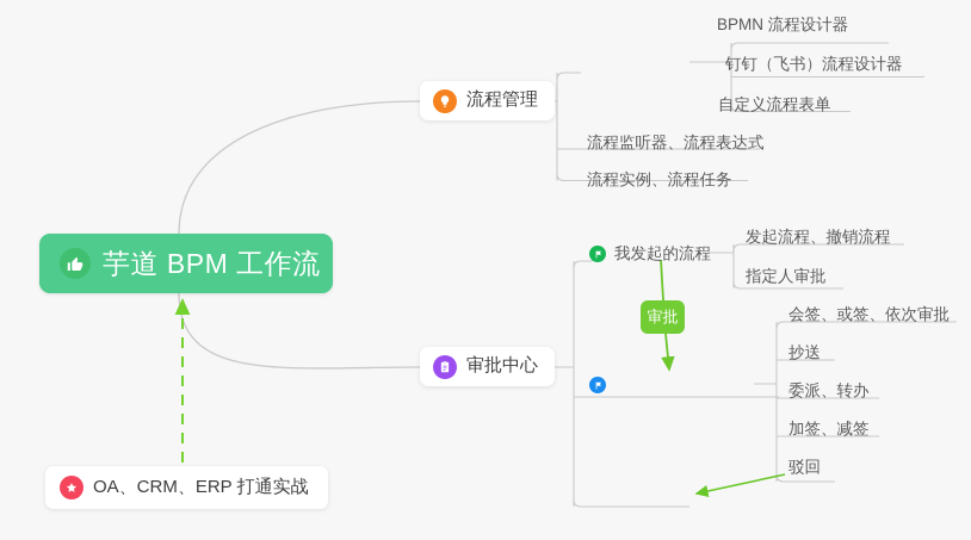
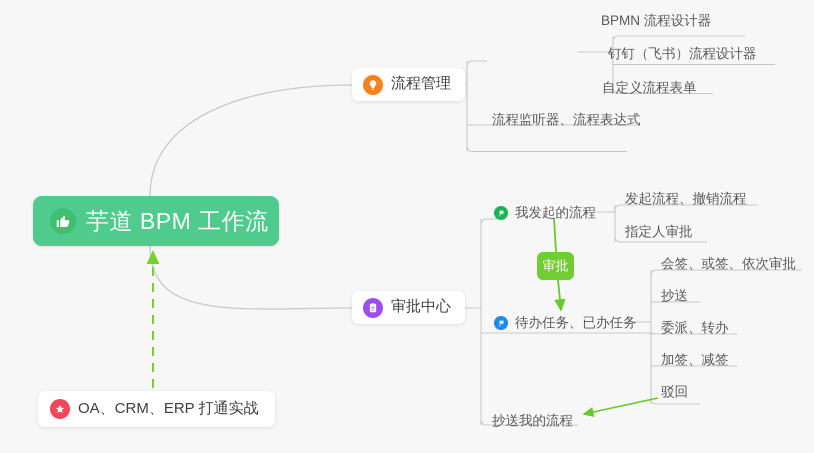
  芋道 BPM 工作流
  流程管理
  审批中心
  OA、CRM、ERP 打通实战
  流程监听器、流程表达式
- 流程实例、流程任务
  BPMN 流程设计器
  钉钉（飞书）流程设计器
  自定义流程表单
  我发起的流程
+ 待办任务、已办任务
+ 抄送我的流程
  发起流程、撤销流程
  指定人审批
  会签、或签、依次审批
  抄送
  委派、转办
  加签、减签
  驳回
  审批
